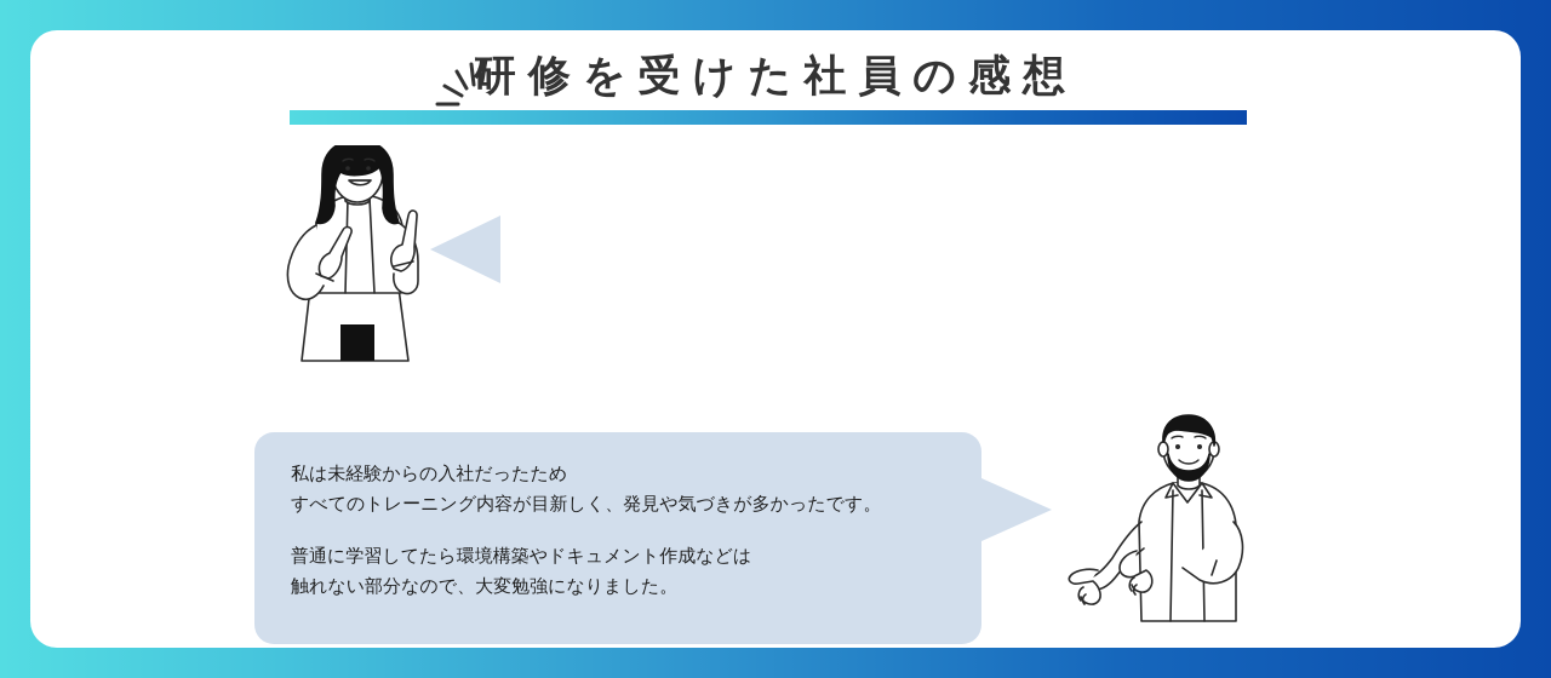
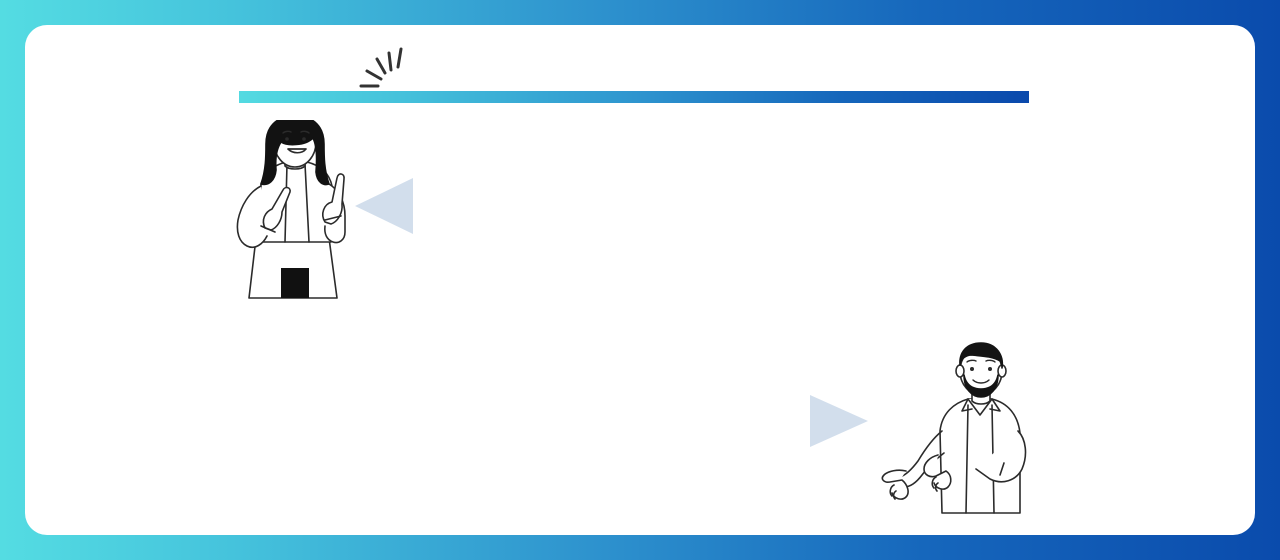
- 研修を受けた社員の感想
- 私は未経験からの入社だったため
- すべてのトレーニング内容が目新しく、発見や気づきが多かったです。
- 普通に学習してたら環境構築やドキュメント作成などは
- 触れない部分なので、大変勉強になりました。
